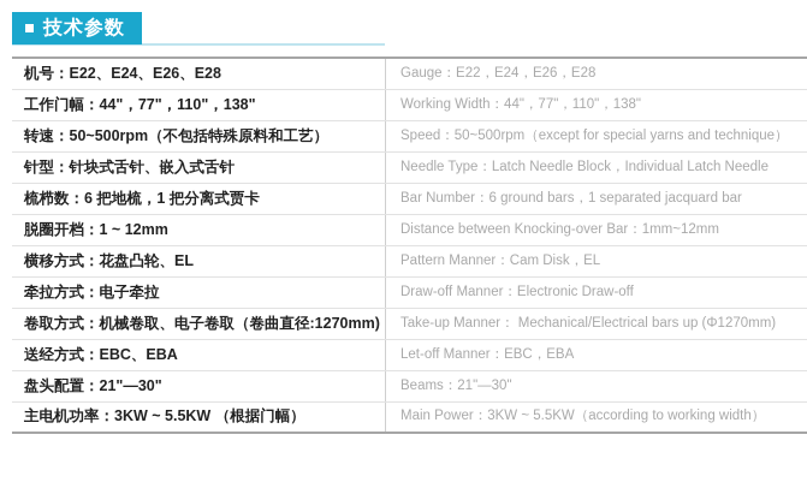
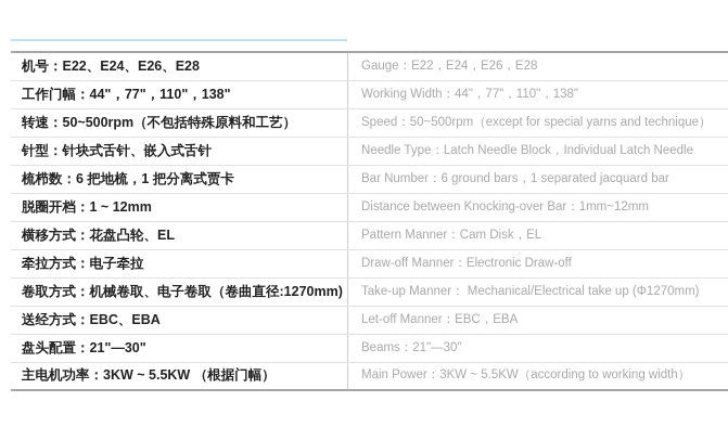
- 技术参数
  机号：E22、E24、E26、E28	Gauge：E22，E24，E26，E28
  工作门幅：44"，77"，110"，138"	Working Width：44"，77"，110"，138"
  转速：50~500rpm（不包括特殊原料和工艺）	Speed：50~500rpm（except for special yarns and technique）
  针型：针块式舌针、嵌入式舌针	Needle Type：Latch Needle Block，Individual Latch Needle
  梳栉数：6 把地梳，1 把分离式贾卡	Bar Number：6 ground bars，1 separated jacquard bar
  脱圈开档：1 ~ 12mm	Distance between Knocking-over Bar：1mm~12mm
  横移方式：花盘凸轮、EL	Pattern Manner：Cam Disk，EL
  牵拉方式：电子牵拉	Draw-off Manner：Electronic Draw-off
- 卷取方式：机械卷取、电子卷取（卷曲直径:1270mm)	Take-up Manner： Mechanical/Electrical bars up (Φ1270mm)
+ 卷取方式：机械卷取、电子卷取（卷曲直径:1270mm)	Take-up Manner： Mechanical/Electrical take up (Φ1270mm)
  送经方式：EBC、EBA	Let-off Manner：EBC，EBA
  盘头配置：21"—30"	Beams：21"—30"
  主电机功率：3KW ~ 5.5KW （根据门幅）	Main Power：3KW ~ 5.5KW（according to working width）
